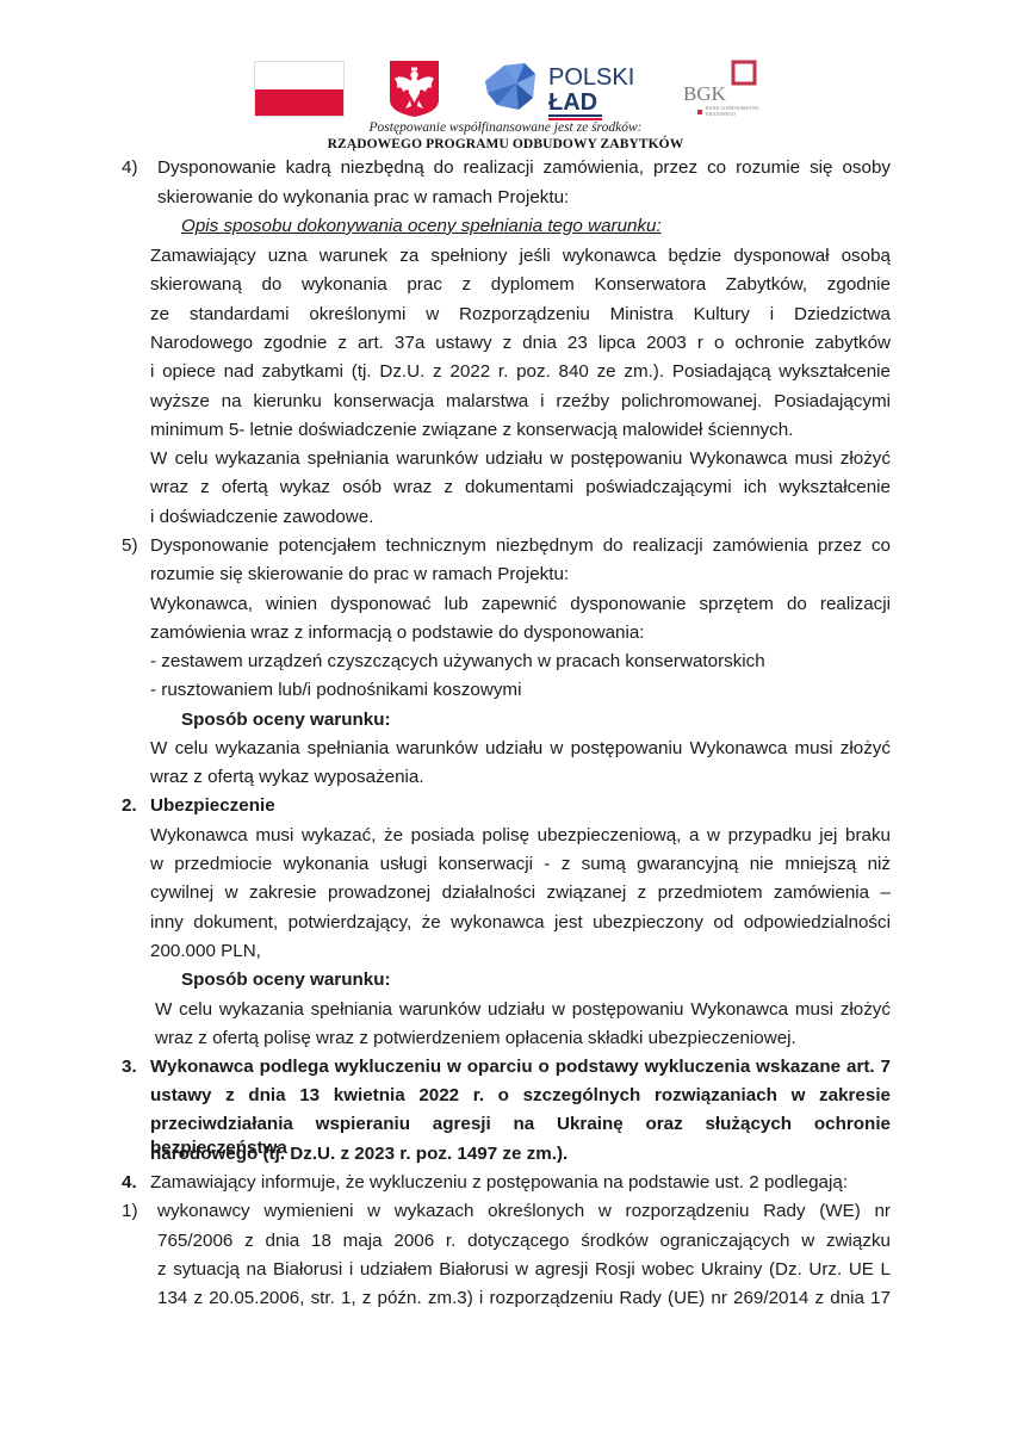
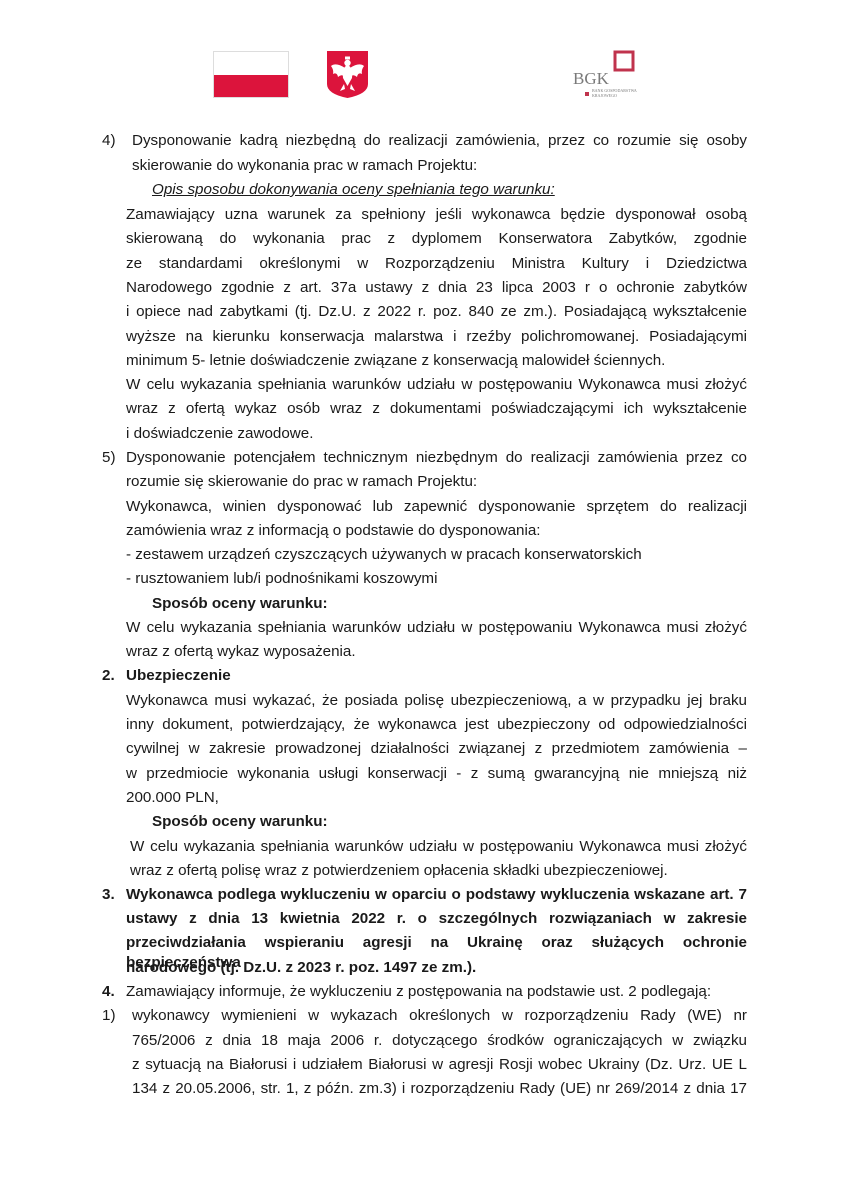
- POLSKI
- ŁAD
  BGK
- Postępowanie współfinansowane jest ze środków:
- RZĄDOWEGO PROGRAMU ODBUDOWY ZABYTKÓW
  4)
  Dysponowanie kadrą niezbędną do realizacji zamówienia, przez co rozumie się osoby
  skierowanie do wykonania prac w ramach Projektu:
  Opis sposobu dokonywania oceny spełniania tego warunku:
  Zamawiający uzna warunek za spełniony jeśli wykonawca będzie dysponował osobą
  skierowaną do wykonania prac z dyplomem Konserwatora Zabytków, zgodnie
  ze standardami określonymi w Rozporządzeniu Ministra Kultury i Dziedzictwa
  Narodowego zgodnie z art. 37a ustawy z dnia 23 lipca 2003 r o ochronie zabytków
  i opiece nad zabytkami (tj. Dz.U. z 2022 r. poz. 840 ze zm.). Posiadającą wykształcenie
  wyższe na kierunku konserwacja malarstwa i rzeźby polichromowanej. Posiadającymi
  minimum 5- letnie doświadczenie związane z konserwacją malowideł ściennych.
  W celu wykazania spełniania warunków udziału w postępowaniu Wykonawca musi złożyć
  wraz z ofertą wykaz osób wraz z dokumentami poświadczającymi ich wykształcenie
  i doświadczenie zawodowe.
  5)
  Dysponowanie potencjałem technicznym niezbędnym do realizacji zamówienia przez co
  rozumie się skierowanie do prac w ramach Projektu:
  Wykonawca, winien dysponować lub zapewnić dysponowanie sprzętem do realizacji
  zamówienia wraz z informacją o podstawie do dysponowania:
  - zestawem urządzeń czyszczących używanych w pracach konserwatorskich
  - rusztowaniem lub/i podnośnikami koszowymi
  Sposób oceny warunku:
  W celu wykazania spełniania warunków udziału w postępowaniu Wykonawca musi złożyć
  wraz z ofertą wykaz wyposażenia.
  2.
  Ubezpieczenie
  Wykonawca musi wykazać, że posiada polisę ubezpieczeniową, a w przypadku jej braku
- w przedmiocie wykonania usługi konserwacji - z sumą gwarancyjną nie mniejszą niż
+ inny dokument, potwierdzający, że wykonawca jest ubezpieczony od odpowiedzialności
  cywilnej w zakresie prowadzonej działalności związanej z przedmiotem zamówienia –
- inny dokument, potwierdzający, że wykonawca jest ubezpieczony od odpowiedzialności
+ w przedmiocie wykonania usługi konserwacji - z sumą gwarancyjną nie mniejszą niż
  200.000 PLN,
  Sposób oceny warunku:
  W celu wykazania spełniania warunków udziału w postępowaniu Wykonawca musi złożyć
  wraz z ofertą polisę wraz z potwierdzeniem opłacenia składki ubezpieczeniowej.
  3.
  Wykonawca podlega wykluczeniu w oparciu o podstawy wykluczenia wskazane art. 7
  ustawy z dnia 13 kwietnia 2022 r. o szczególnych rozwiązaniach w zakresie
  przeciwdziałania wspieraniu agresji na Ukrainę oraz służących ochronie bezpieczeństwa
  narodowego (tj. Dz.U. z 2023 r. poz. 1497 ze zm.).
  4.
  Zamawiający informuje, że wykluczeniu z postępowania na podstawie ust. 2 podlegają:
  1)
  wykonawcy wymienieni w wykazach określonych w rozporządzeniu Rady (WE) nr
  765/2006 z dnia 18 maja 2006 r. dotyczącego środków ograniczających w związku
  z sytuacją na Białorusi i udziałem Białorusi w agresji Rosji wobec Ukrainy (Dz. Urz. UE L
  134 z 20.05.2006, str. 1, z późn. zm.3) i rozporządzeniu Rady (UE) nr 269/2014 z dnia 17
